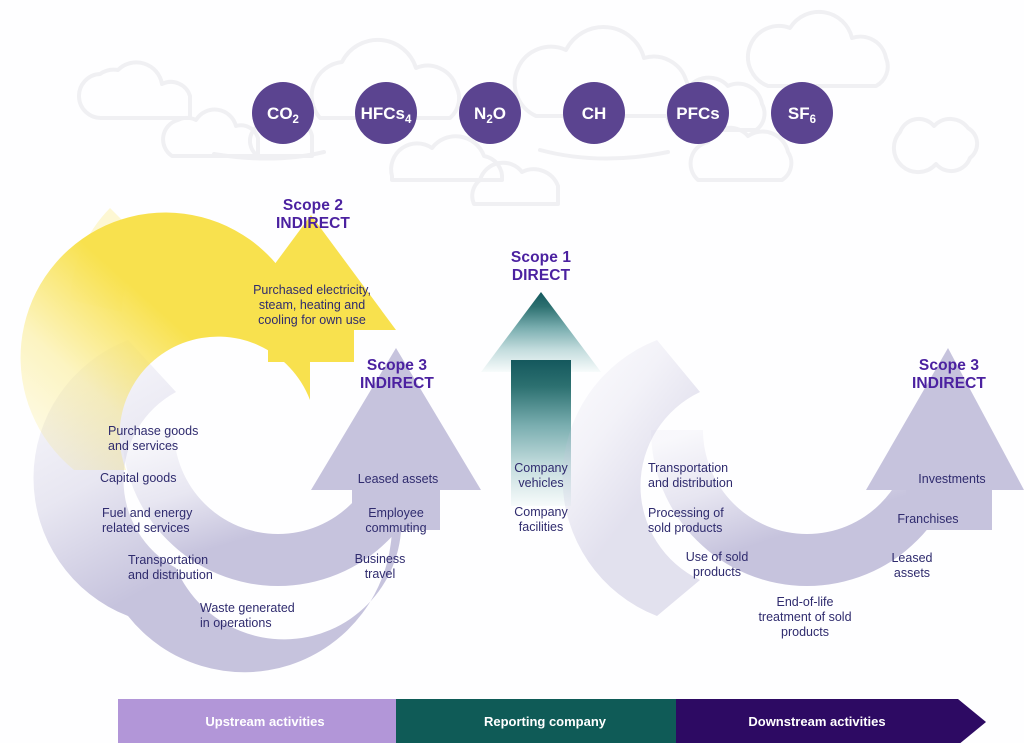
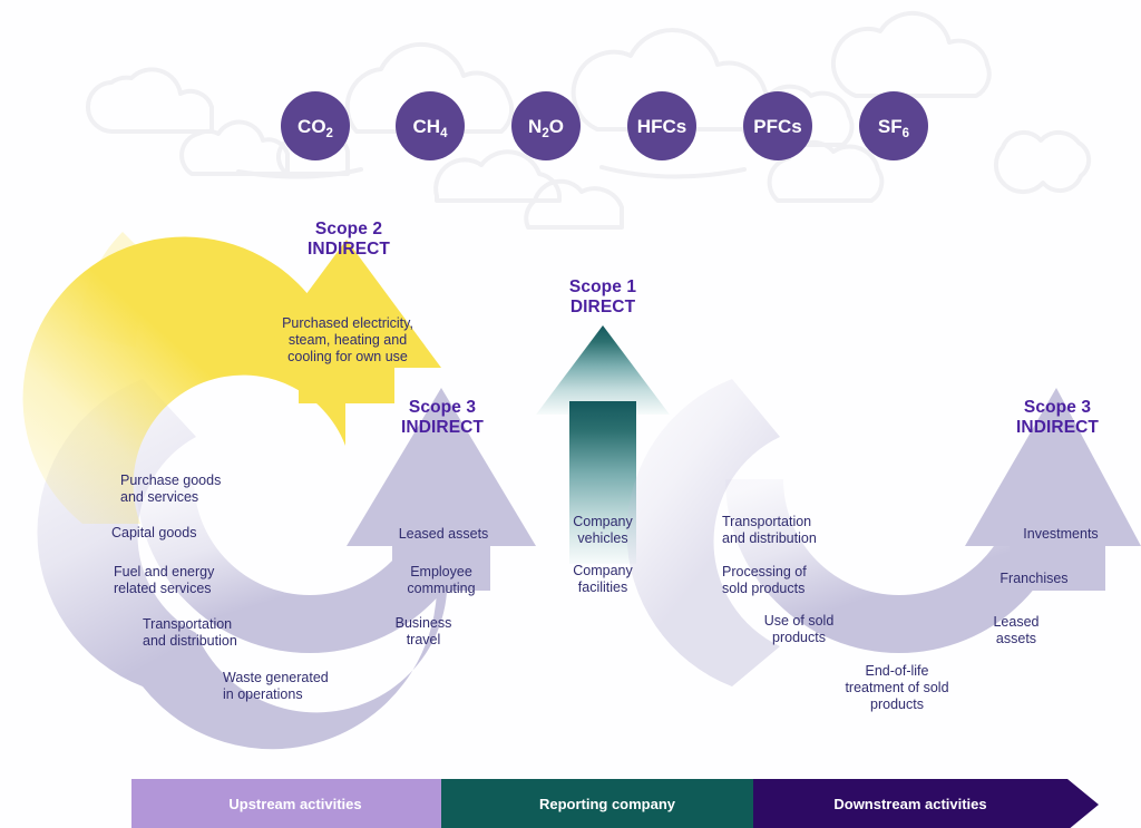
  CO2
- HFCs4
+ CH4
  N2 O
- CH
+ HFCs
  PFCs
  SF6
  Scope 2
  INDIRECT
  Purchased electricity,
  steam, heating and
  cooling for own use
  Scope 1
  DIRECT
  Company
  vehicles
  Company
  facilities
  Scope 3
  INDIRECT
  Purchase goods
  and services
  Capital goods
  Fuel and energy
  related services
  Transportation
  and distribution
  Waste generated
  in operations
  Leased assets
  Employee
  commuting
  Business
  travel
  Scope 3
  INDIRECT
  Transportation
  and distribution
  Processing of
  sold products
  Use of sold
  products
  End-of-life
  treatment of sold
  products
  Investments
  Franchises
  Leased
  assets
  Upstream activities
  Reporting company
  Downstream activities
